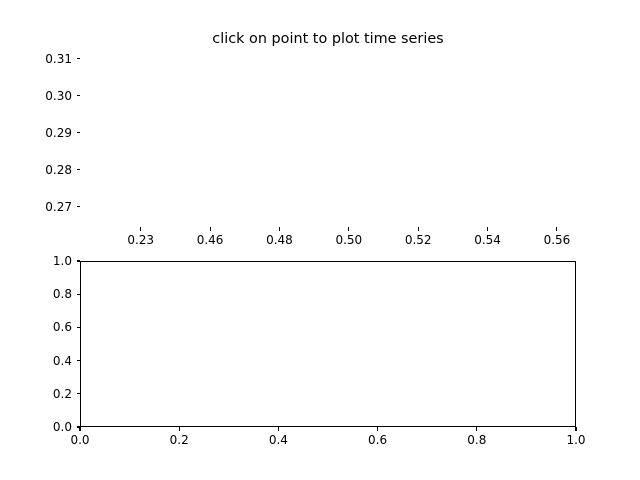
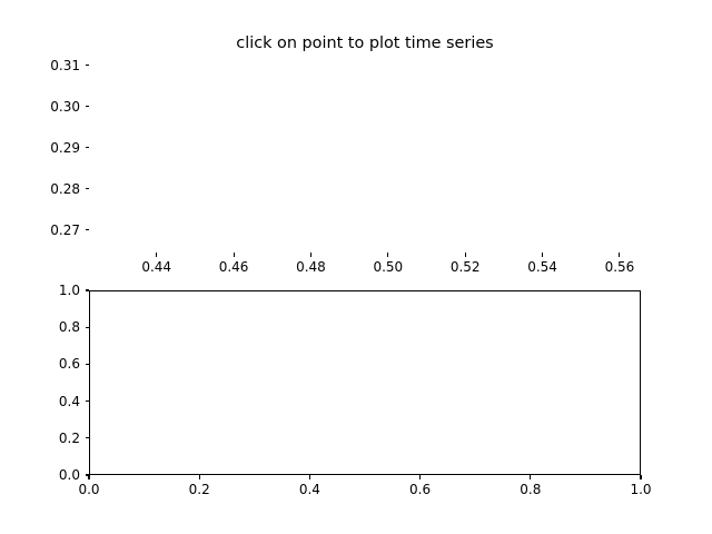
  click on point to plot time series
- 0.23
+ 0.44
  0.46
  0.48
  0.50
  0.52
  0.54
  0.56
  0.27
  0.28
  0.29
  0.30
  0.31
  0.0
  0.2
  0.4
  0.6
  0.8
  1.0
  0.0
  0.2
  0.4
  0.6
  0.8
  1.0
